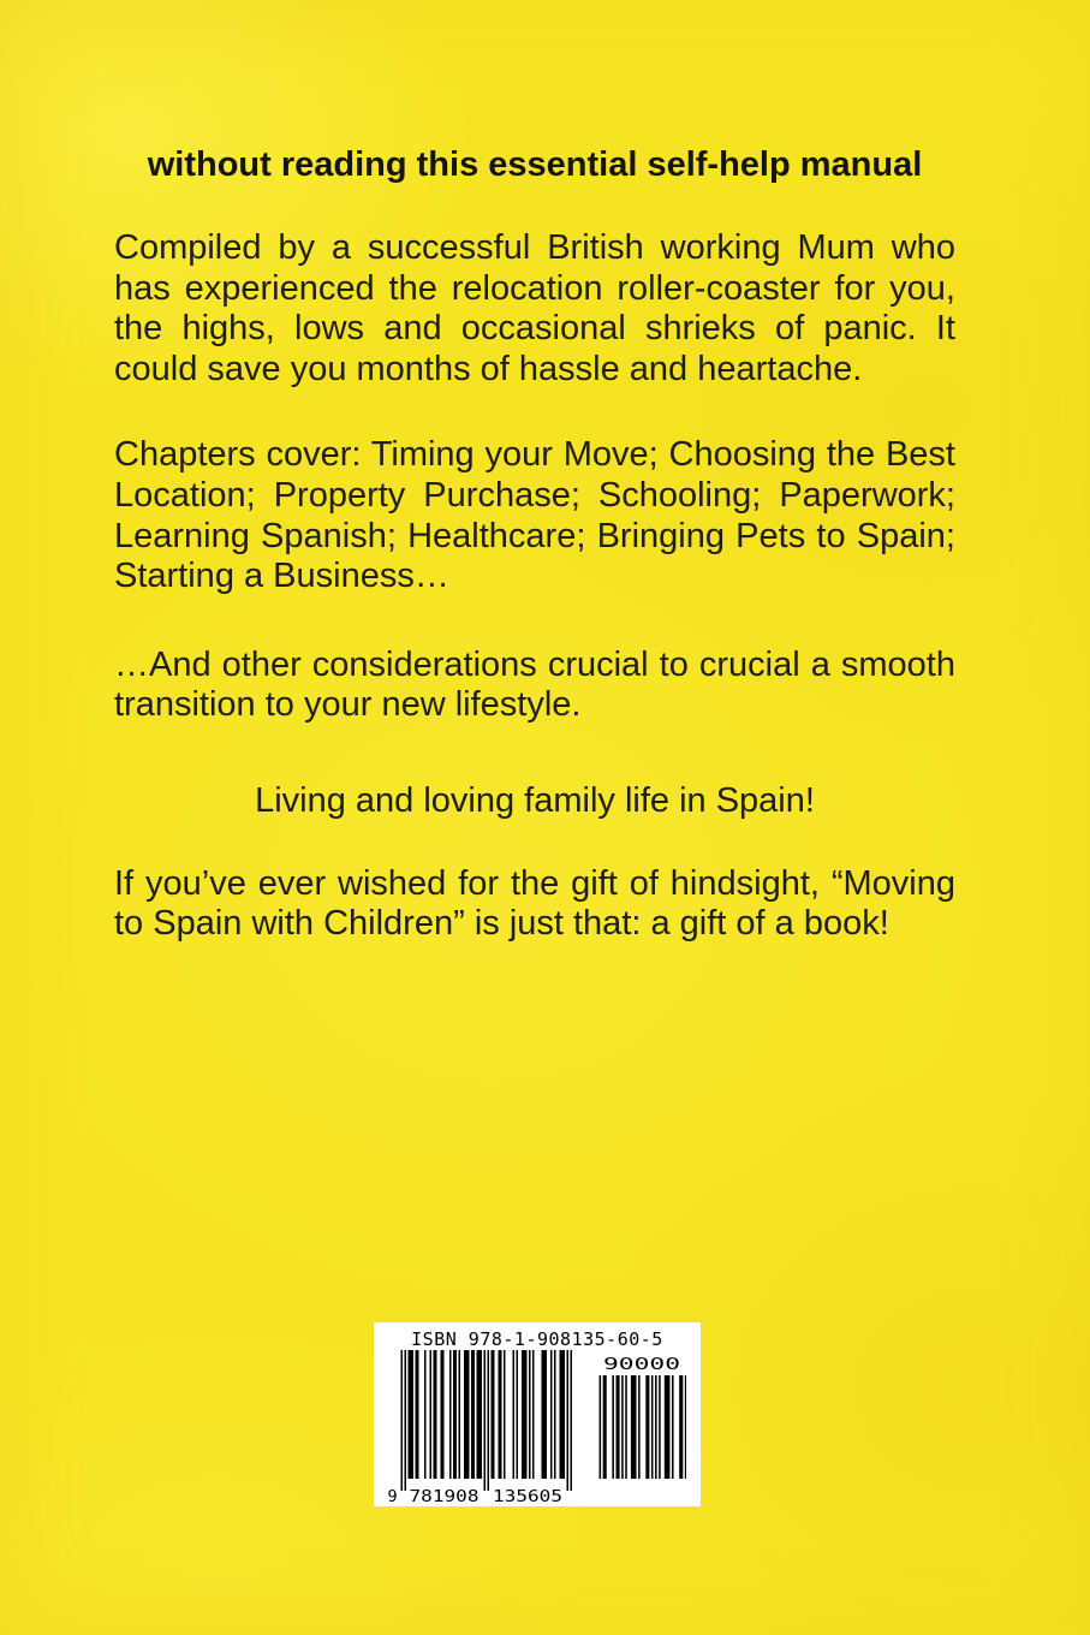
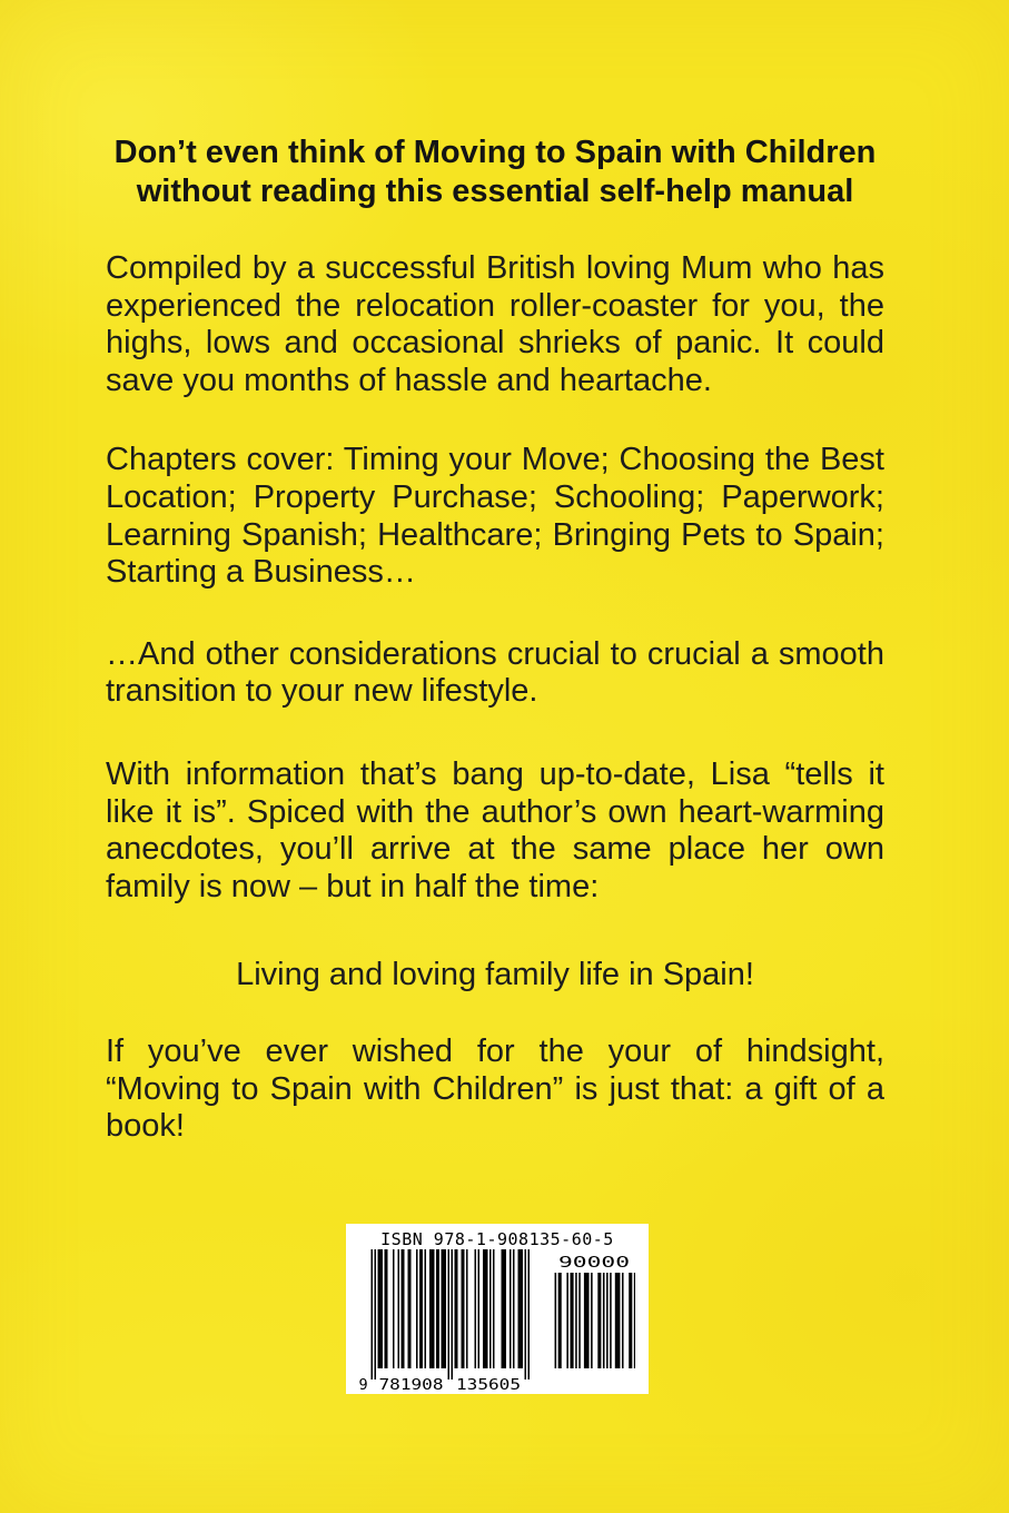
+ Don’t even think of Moving to Spain with Children
  without reading this essential self-help manual
- Compiled by a successful British working Mum who has experienced the relocation roller-coaster for you, the highs, lows and occasional shrieks of panic. It could save you months of hassle and heartache.
+ Compiled by a successful British loving Mum who has experienced the relocation roller-coaster for you, the highs, lows and occasional shrieks of panic. It could save you months of hassle and heartache.
  Chapters cover: Timing your Move; Choosing the Best Location; Property Purchase; Schooling; Paperwork; Learning Spanish; Healthcare; Bringing Pets to Spain; Starting a Business…
  …And other considerations crucial to crucial a smooth transition to your new lifestyle.
+ With information that’s bang up-to-date, Lisa “tells it like it is”. Spiced with the author’s own heart-warming anecdotes, you’ll arrive at the same place her own family is now – but in half the time:
  Living and loving family life in Spain!
- If you’ve ever wished for the gift of hindsight, “Moving to Spain with Children” is just that: a gift of a book!
+ If you’ve ever wished for the your of hindsight, “Moving to Spain with Children” is just that: a gift of a book!
  ISBN 978-1-908135-60-5
  9
  781908
  135605
  90000
